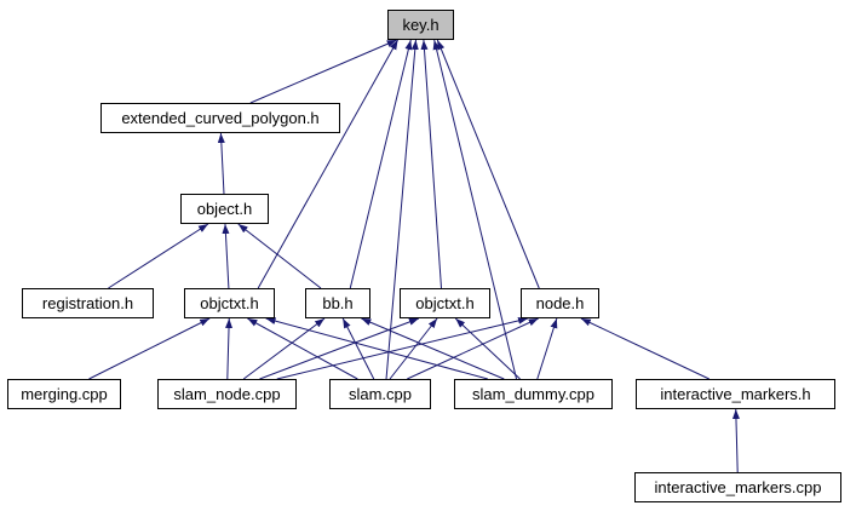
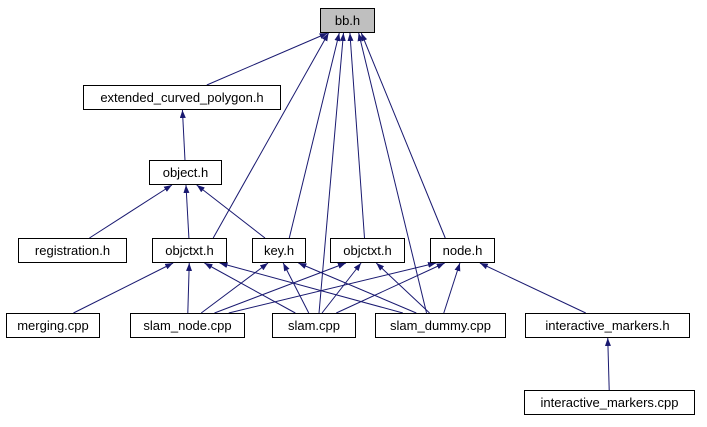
- key.h
+ bb.h
  extended_curved_polygon.h
  object.h
  registration.h
  objctxt.h
- bb.h
+ key.h
  objctxt.h
  node.h
  merging.cpp
  slam_node.cpp
  slam.cpp
  slam_dummy.cpp
  interactive_markers.h
  interactive_markers.cpp
